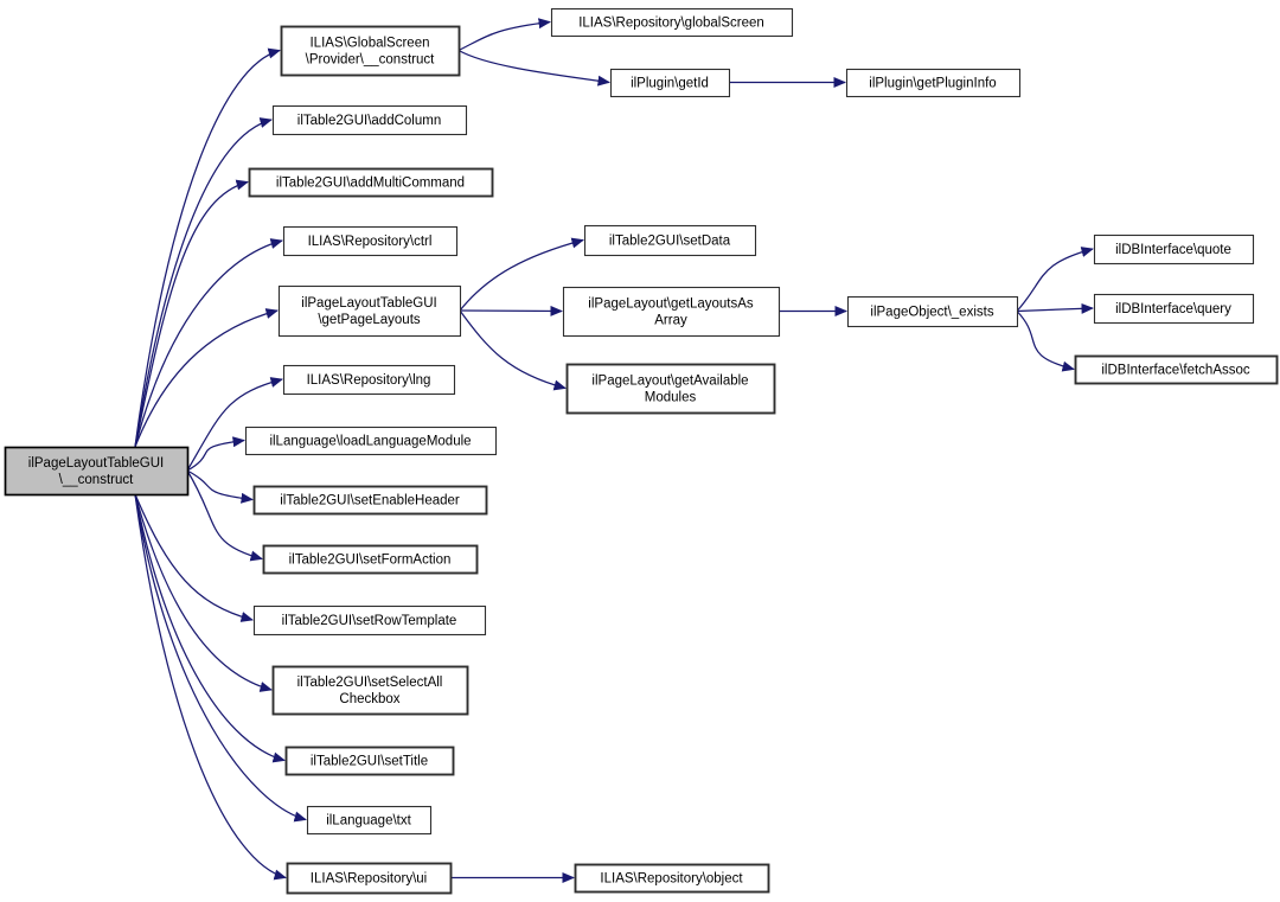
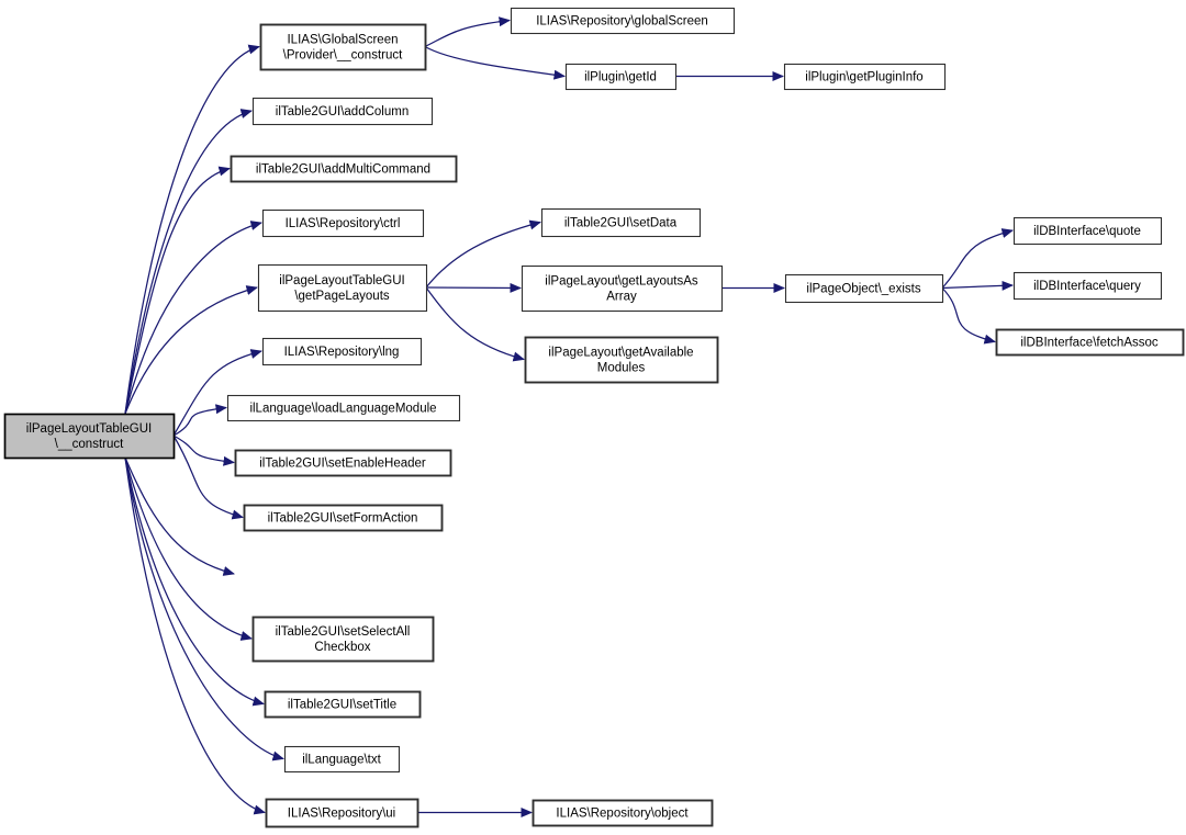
  ilPageLayoutTableGUI \__construct
  ILIAS\GlobalScreen \Provider\__construct
  ILIAS\Repository\globalScreen
  ilPlugin\getId
  ilPlugin\getPluginInfo
  ilTable2GUI\addColumn
  ilTable2GUI\addMultiCommand
  ILIAS\Repository\ctrl
  ilPageLayoutTableGUI \getPageLayouts
  ILIAS\Repository\lng
  ilTable2GUI\setData
  ilPageLayout\getLayoutsAs Array
  ilPageLayout\getAvailable Modules
  ilPageObject\_exists
  ilDBInterface\quote
  ilDBInterface\query
  ilDBInterface\fetchAssoc
  ilLanguage\loadLanguageModule
  ilTable2GUI\setEnableHeader
  ilTable2GUI\setFormAction
- ilTable2GUI\setRowTemplate
  ilTable2GUI\setSelectAll Checkbox
  ilTable2GUI\setTitle
  ilLanguage\txt
  ILIAS\Repository\ui
  ILIAS\Repository\object
